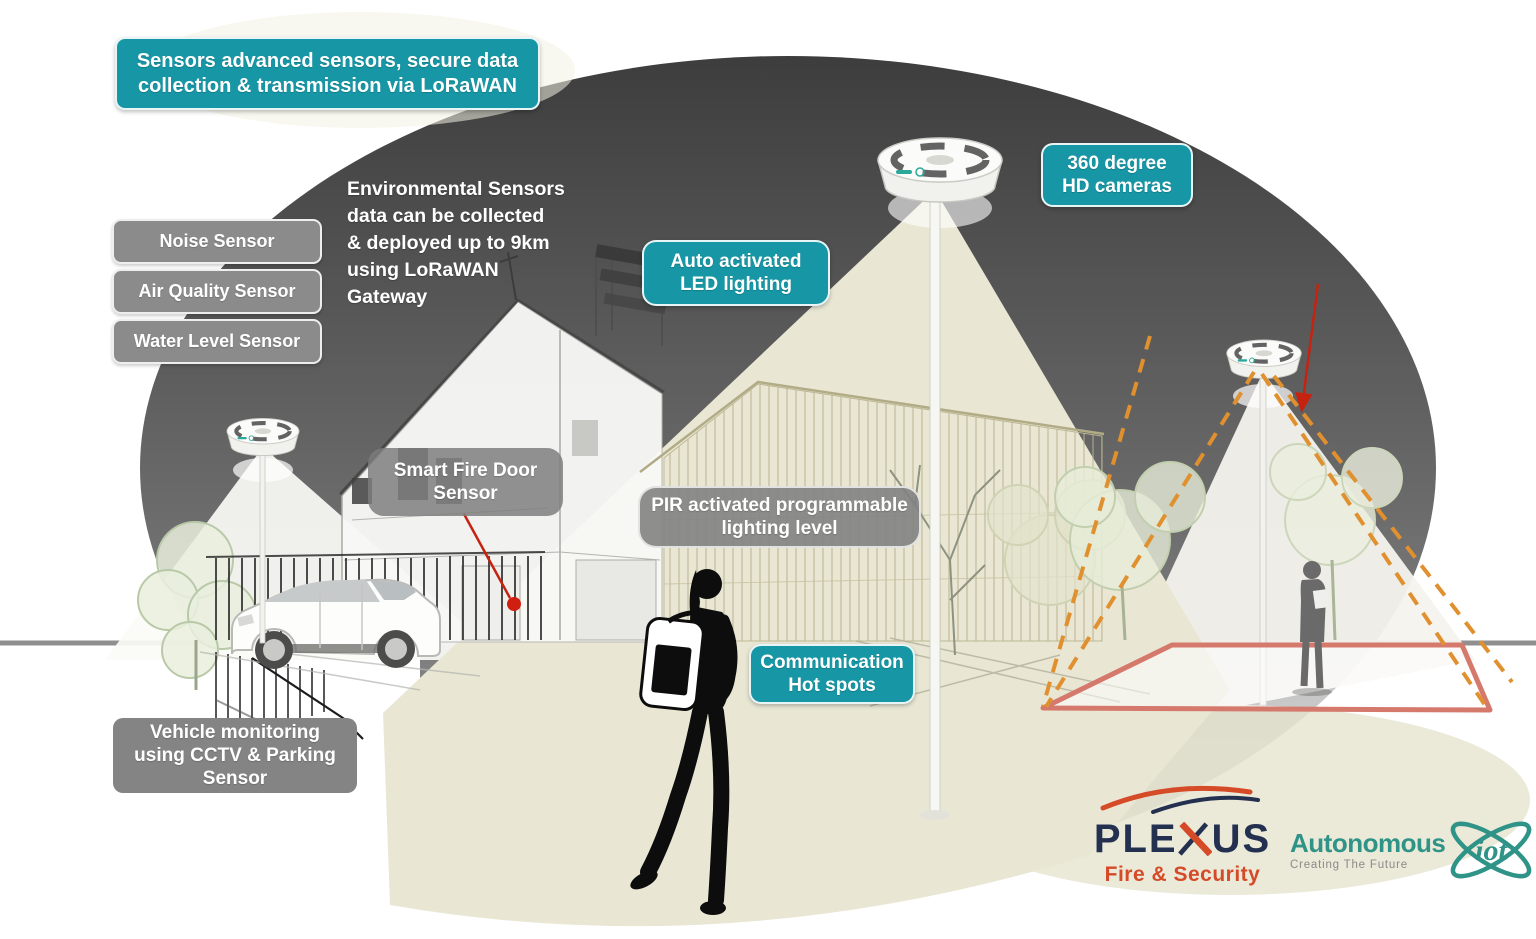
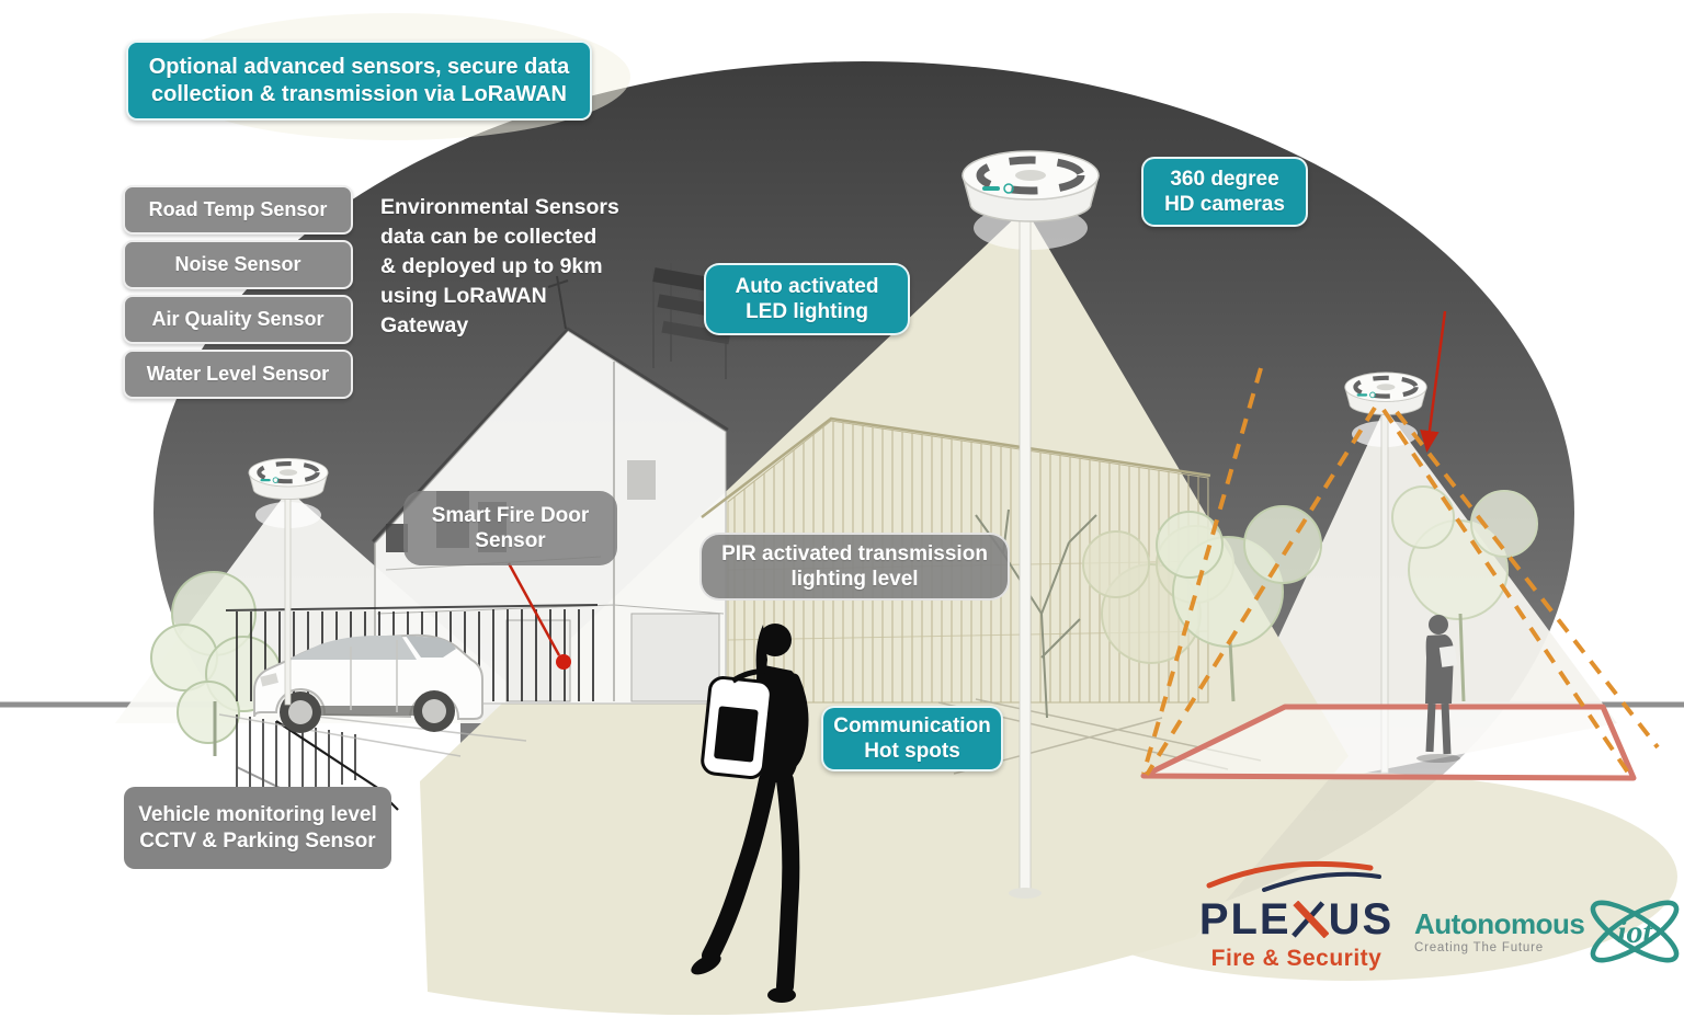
- Sensors advanced sensors, secure data collection & transmission via LoRaWAN
+ Optional advanced sensors, secure data collection & transmission via LoRaWAN
+ Road Temp Sensor
  Noise Sensor
  Air Quality Sensor
  Water Level Sensor
  Environmental Sensors
  data can be collected
  & deployed up to 9km
  using LoRaWAN
  Gateway
  Auto activated LED lighting
  360 degree HD cameras
  Smart Fire Door Sensor
- PIR activated programmable lighting level
+ PIR activated transmission lighting level
  Communication Hot spots
- Vehicle monitoring using CCTV & Parking Sensor
+ Vehicle monitoring level CCTV & Parking Sensor
  PLE
  US
  Fire & Security
  Autonomous
  Creating The Future
  iot
